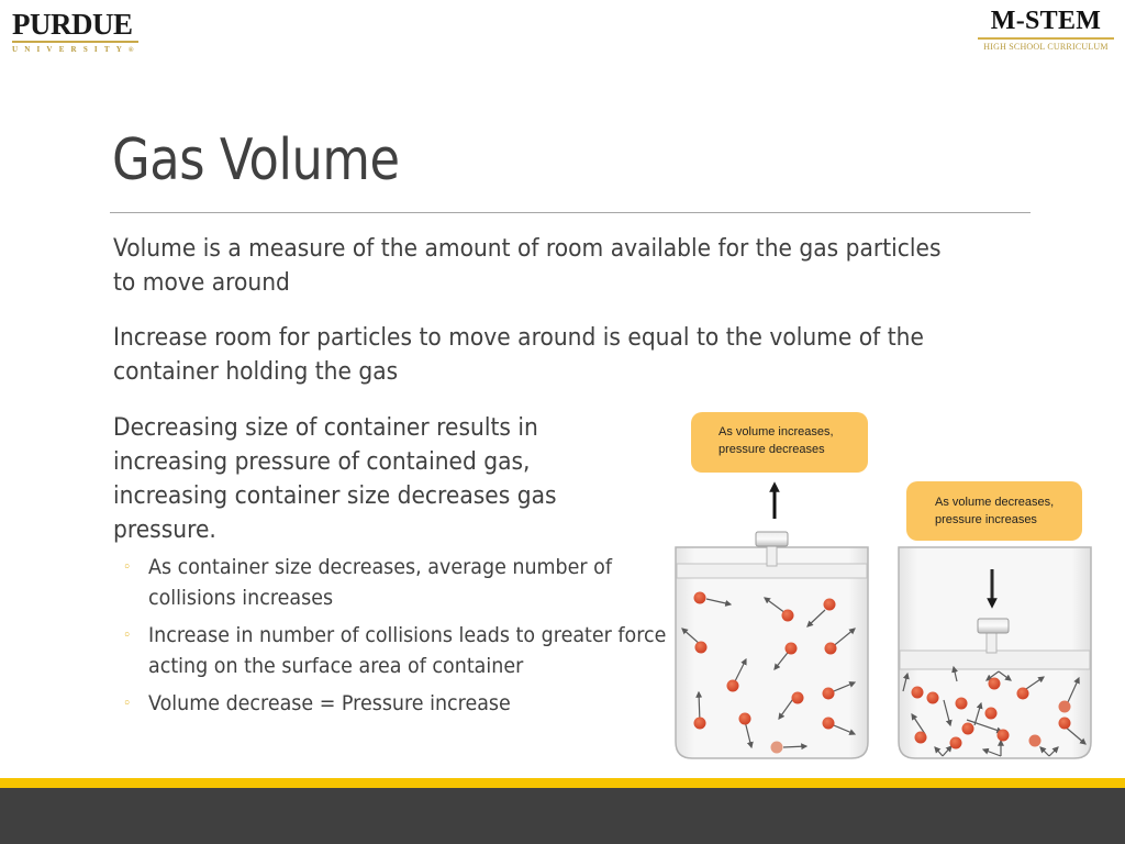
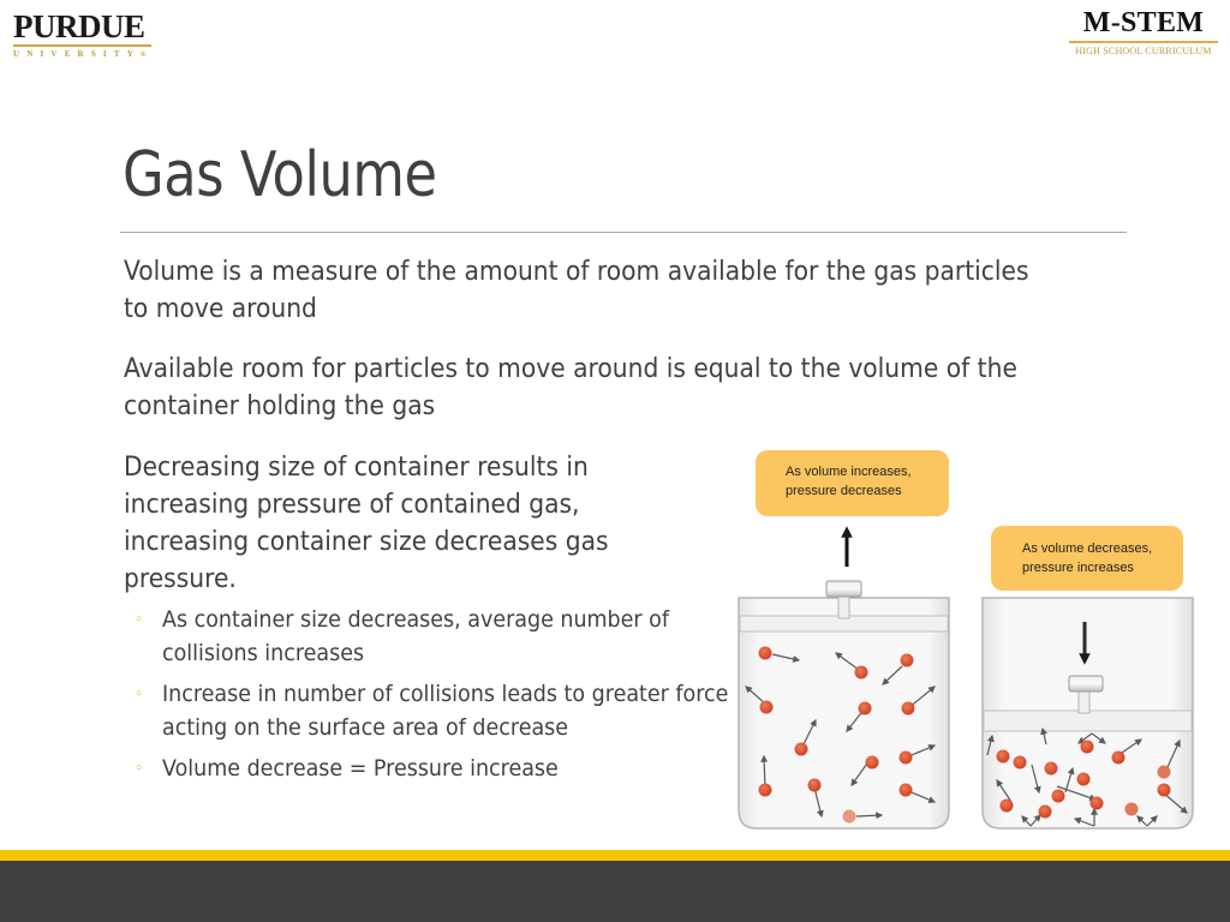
  PURDUE
  UNIVERSITY
  M-STEM
  HIGH SCHOOL CURRICULUM
  Gas Volume
  Volume is a measure of the amount of room available for the gas particles to move around
- Increase room for particles to move around is equal to the volume of the container holding the gas
+ Available room for particles to move around is equal to the volume of the container holding the gas
  Decreasing size of container results in increasing pressure of contained gas, increasing container size decreases gas pressure.
  ◦
  As container size decreases, average number of collisions increases
  ◦
- Increase in number of collisions leads to greater force acting on the surface area of container
+ Increase in number of collisions leads to greater force acting on the surface area of decrease
  ◦
  Volume decrease = Pressure increase
  As volume increases,
  pressure decreases
  As volume decreases,
  pressure increases
